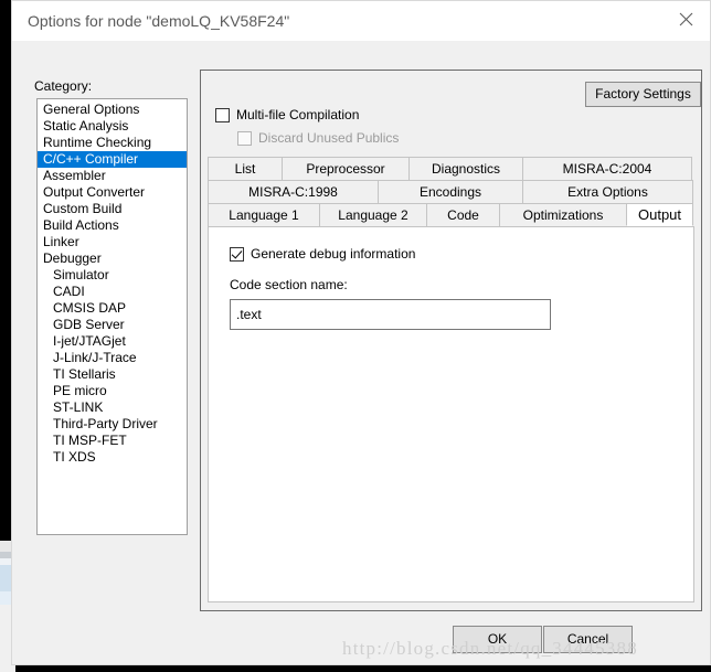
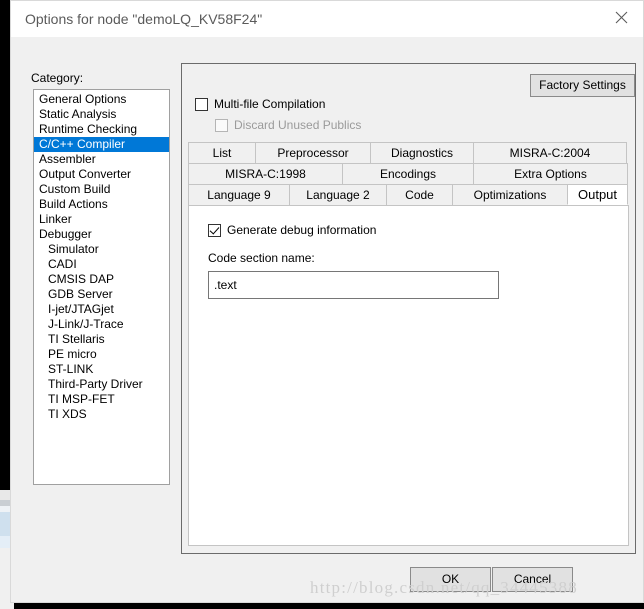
  Options for node "demoLQ_KV58F24"
  Category:
  General Options
  Static Analysis
  Runtime Checking
  C/C++ Compiler
  Assembler
  Output Converter
  Custom Build
  Build Actions
  Linker
  Debugger
  Simulator
  CADI
  CMSIS DAP
  GDB Server
  I-jet/JTAGjet
  J-Link/J-Trace
  TI Stellaris
  PE micro
  ST-LINK
  Third-Party Driver
  TI MSP-FET
  TI XDS
  Factory Settings
  Multi-file Compilation
  Discard Unused Publics
  List
  Preprocessor
  Diagnostics
  MISRA-C:2004
  MISRA-C:1998
  Encodings
  Extra Options
- Language 1
+ Language 9
  Language 2
  Code
  Optimizations
  Output
  Generate debug information
  Code section name:
  .text
  OK
  Cancel
  http://blog.csdn.net/qq_34445388
